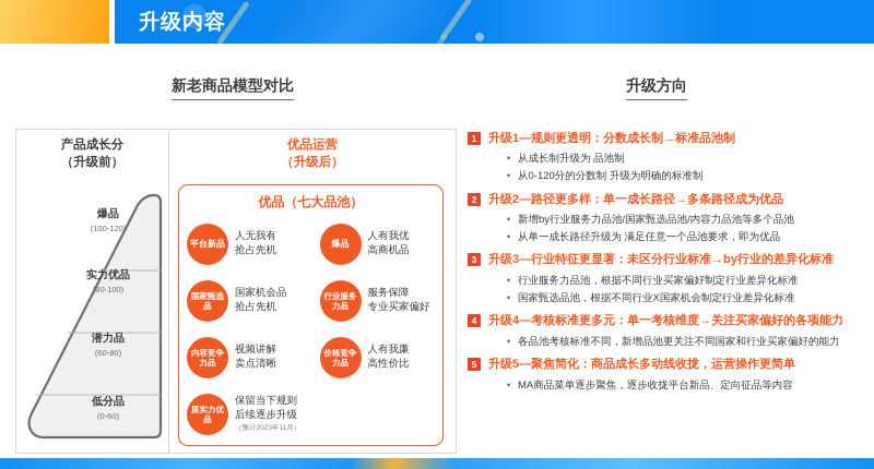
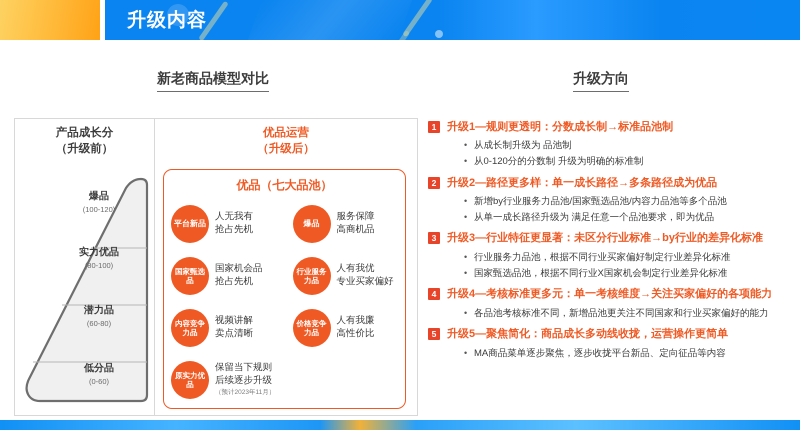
  升级内容
  新老商品模型对比
  升级方向
  产品成长分
  （升级前）
  爆品
  (100-120)
  实力优品
  (80-100)
  潜力品
  (60-80)
  低分品
  (0-60)
  优品运营
  （升级后）
  优品（七大品池）
  平台新品
  人无我有
  抢占先机
  爆品
- 人有我优
+ 服务保障
  高商机品
  国家甄选品
  国家机会品
  抢占先机
  行业服务力品
- 服务保障
+ 人有我优
  专业买家偏好
  内容竞争力品
  视频讲解
  卖点清晰
  价格竞争力品
  人有我廉
  高性价比
  原实力优品
  保留当下规则
  后续逐步升级
  1
  升级1—规则更透明：分数成长制→标准品池制
  从成长制升级为 品池制
  从0-120分的分数制 升级为明确的标准制
  2
  升级2—路径更多样：单一成长路径→多条路径成为优品
  新增by行业服务力品池/国家甄选品池/内容力品池等多个品池
  从单一成长路径升级为 满足任意一个品池要求，即为优品
  3
  升级3—行业特征更显著：未区分行业标准→by行业的差异化标准
  行业服务力品池，根据不同行业买家偏好制定行业差异化标准
  国家甄选品池，根据不同行业X国家机会制定行业差异化标准
  4
  升级4—考核标准更多元：单一考核维度→关注买家偏好的各项能力
  各品池考核标准不同，新增品池更关注不同国家和行业买家偏好的能力
  5
  升级5—聚焦简化：商品成长多动线收拢，运营操作更简单
  MA商品菜单逐步聚焦，逐步收拢平台新品、定向征品等内容
